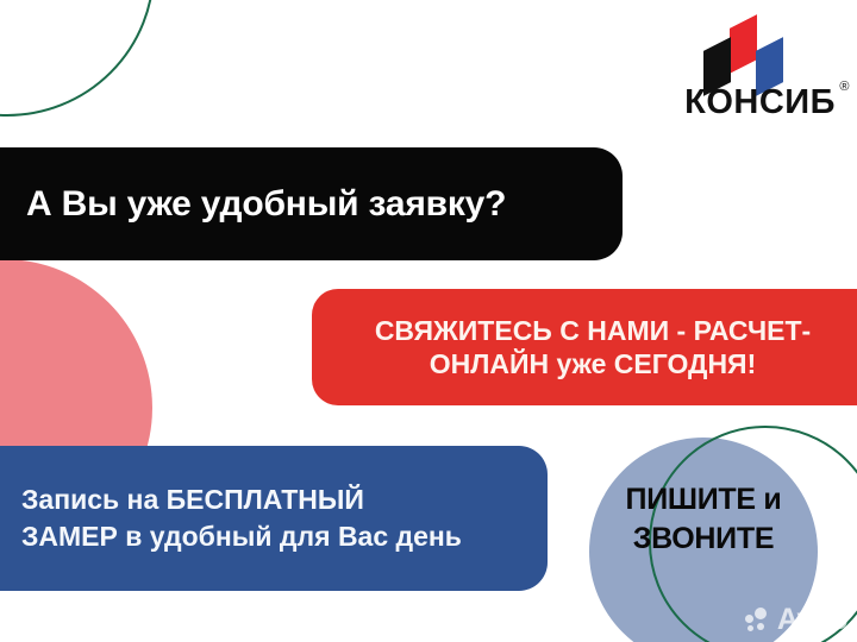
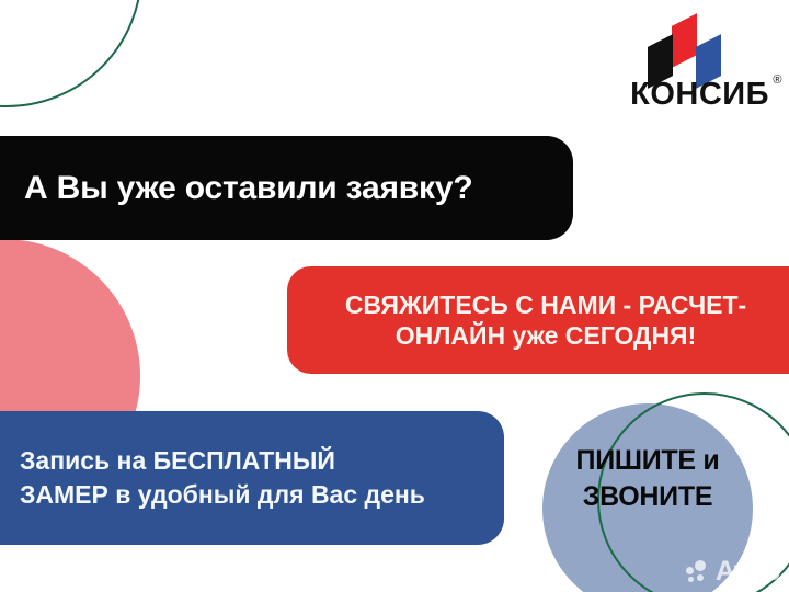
  КОНСИБ
  ®
- А Вы уже удобный заявку?
+ А Вы уже оставили заявку?
  СВЯЖИТЕСЬ С НАМИ - РАСЧЕТ-
  ОНЛАЙН уже СЕГОДНЯ!
  Запись на БЕСПЛАТНЫЙ
  ЗАМЕР в удобный для Вас день
  ПИШИТЕ и
  ЗВОНИТЕ
  Avito
